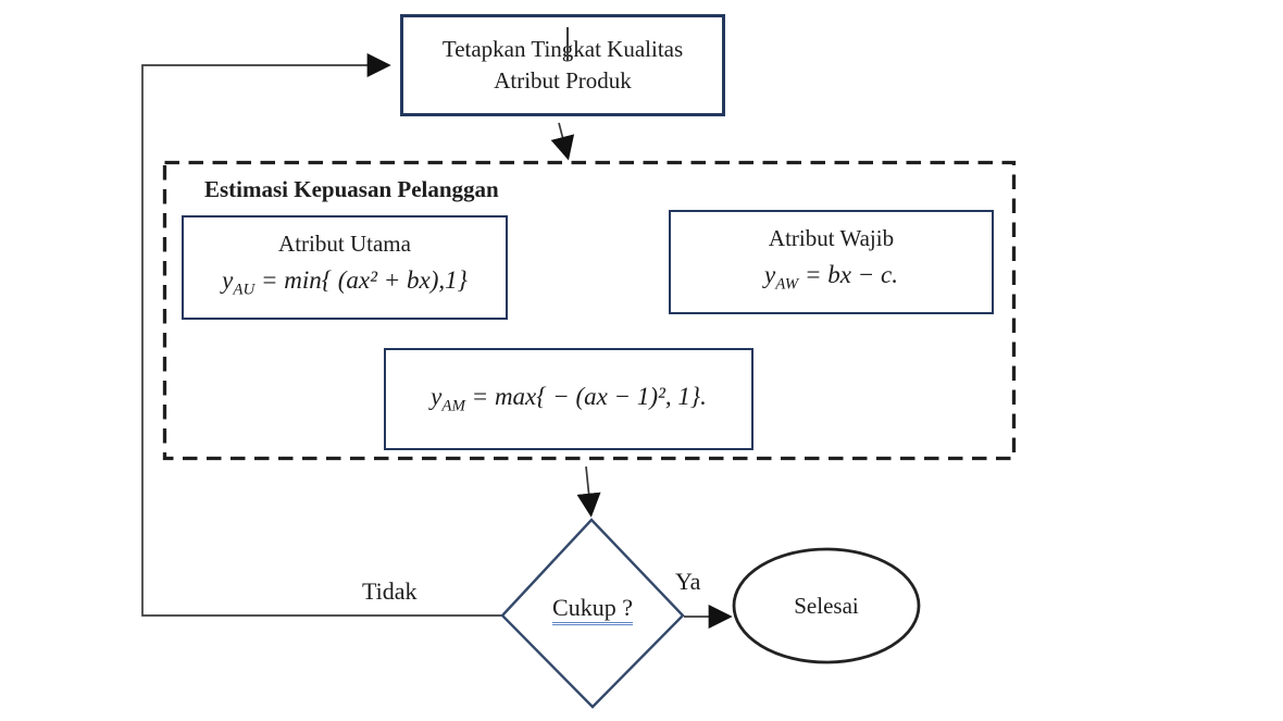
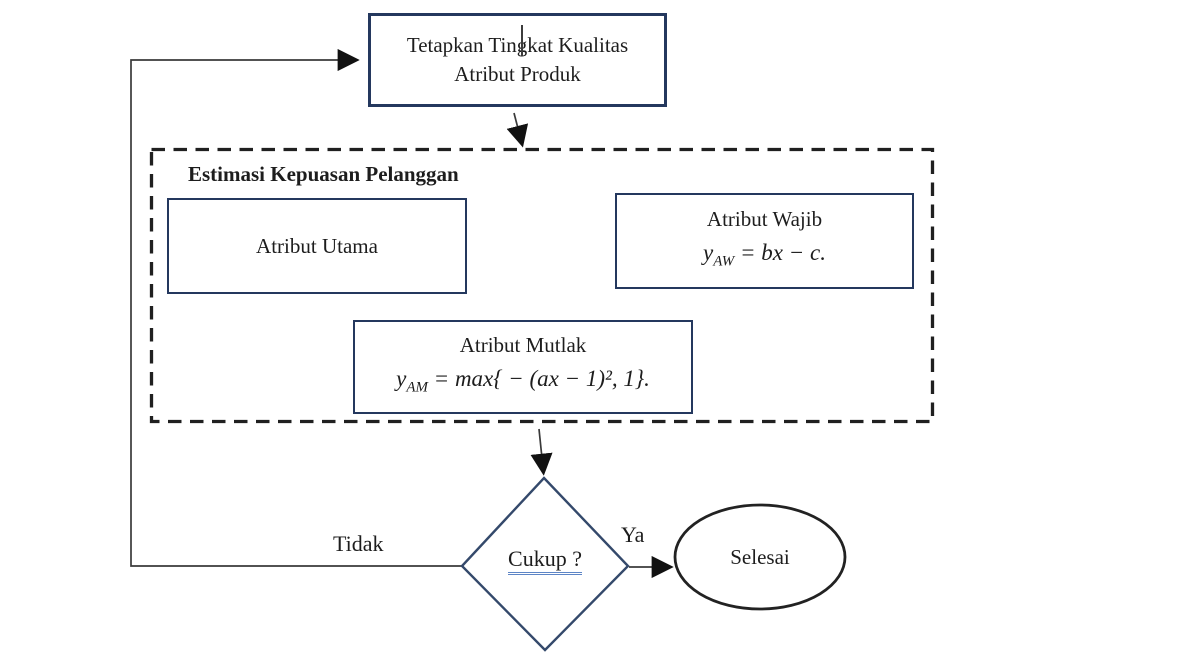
  Tetapkan Tinkat Kualitas
  Atribut Produk
  Estimasi Kepuasan Pelanggan
  Atribut Utama
- yAU = min{ (ax² + bx),1}
  Atribut Wajib
  yAW = bx − c.
+ Atribut Mutlak
  yAM = max{ − (ax − 1)², 1}.
  Cukup ?
  Tidak
  Ya
  Selesai
